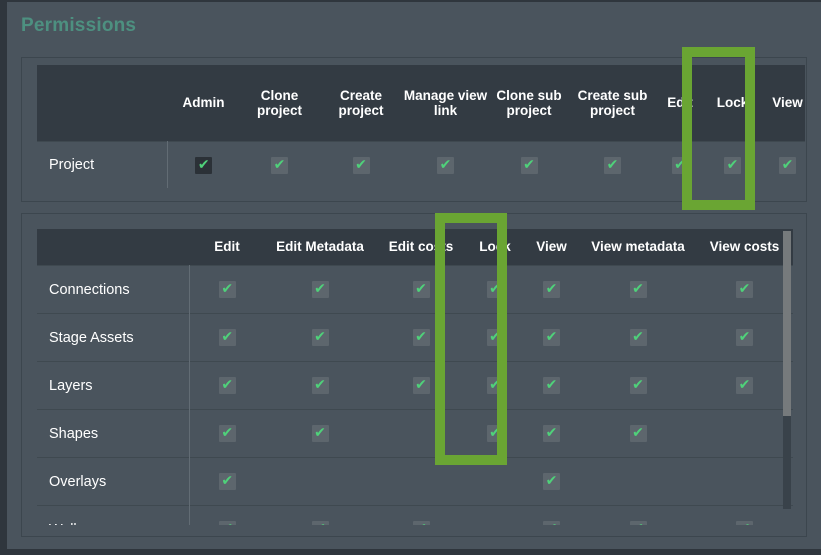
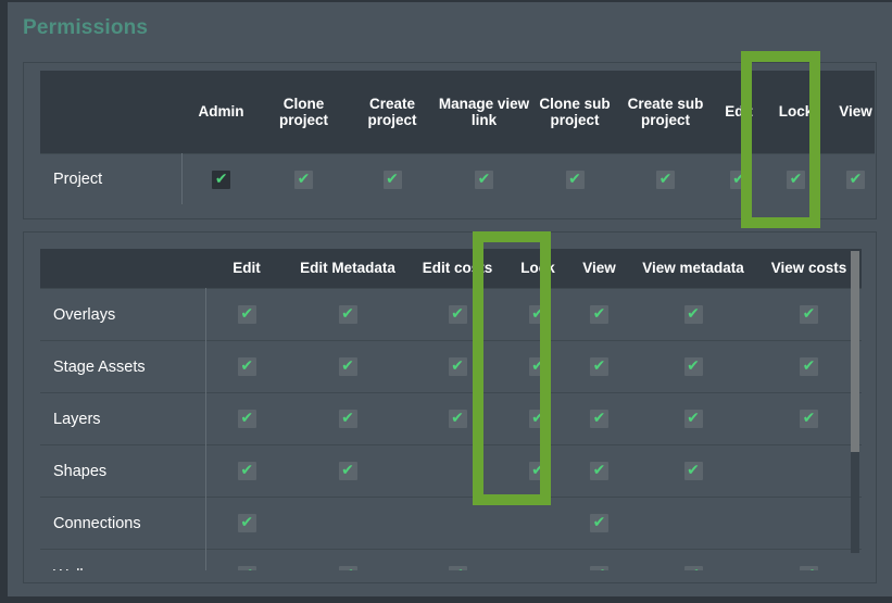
  Permissions
  	Admin	Clone project	Create project	Manage view link	Clone sub project	Create sub project	Edit	Lock	View
  Project	✔	✔	✔	✔	✔	✔	✔	✔	✔
  	Edit	Edit Metadata	Edit costs	Lock	View	View metadata	View costs
- Connections	✔	✔	✔	✔	✔	✔	✔
+ Overlays	✔	✔	✔	✔	✔	✔	✔
  Stage Assets	✔	✔	✔	✔	✔	✔	✔
  Layers	✔	✔	✔	✔	✔	✔	✔
  Shapes	✔	✔		✔	✔	✔
- Overlays	✔				✔
+ Connections	✔				✔
